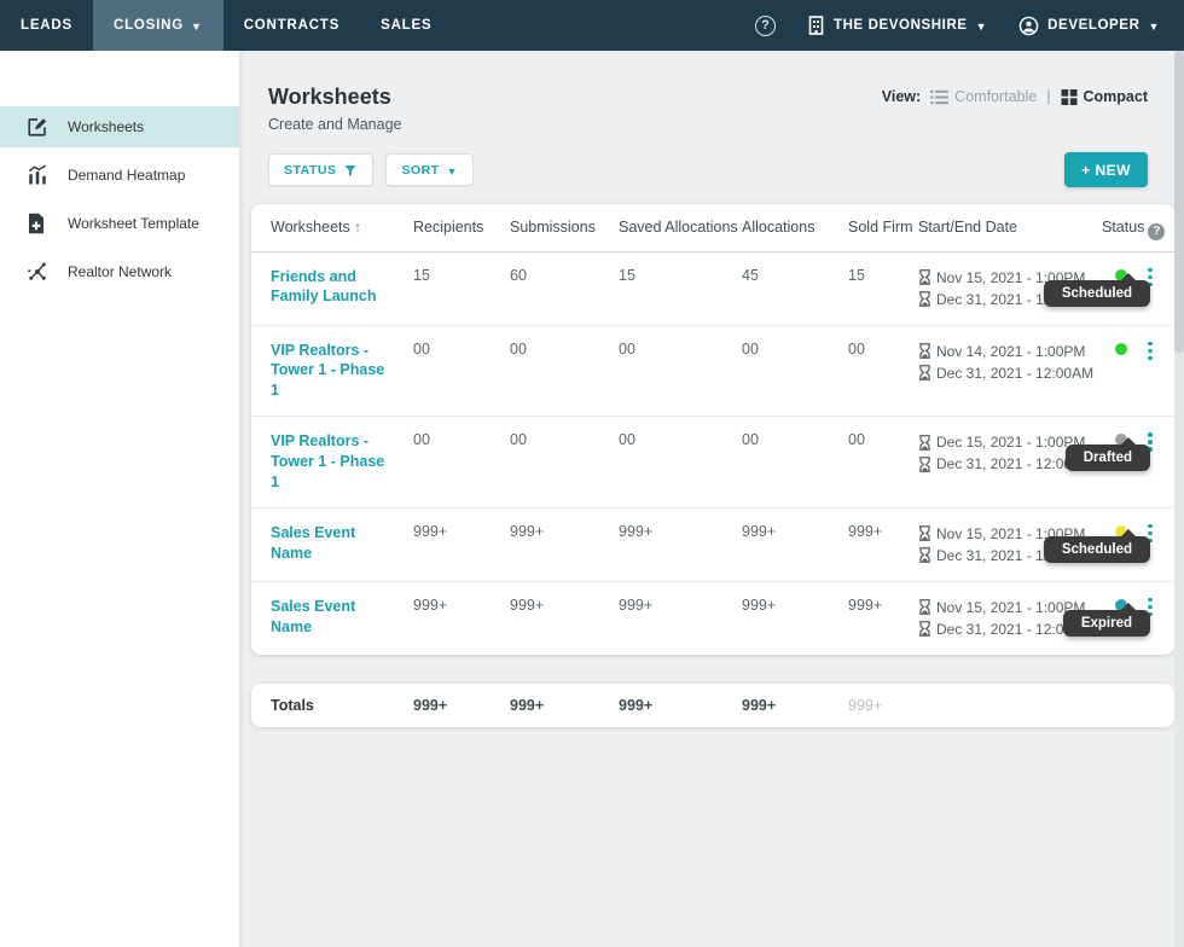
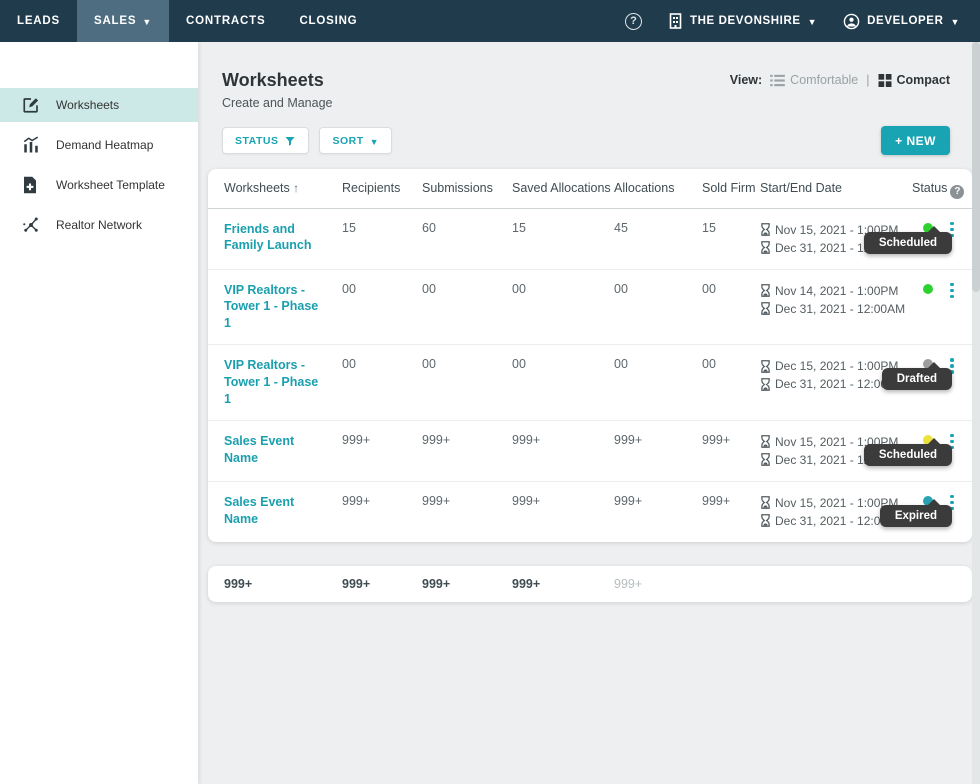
  LEADS
- CLOSING
+ SALES
  ▼
  CONTRACTS
- SALES
+ CLOSING
  ?
  THE DEVONSHIRE
  ▼
  DEVELOPER
  ▼
  Worksheets
  Demand Heatmap
  Worksheet Template
  Realtor Network
  Worksheets
  Create and Manage
  View:
  Comfortable
  |
  Compact
  STATUS
  SORT
  ▼
  + NEW
  Worksheets ↑
  Recipients
  Submissions
  Saved Allocations
  Allocations
  Sold Firm
  Start/End Date
  Status ?
  Friends and Family Launch
  15
  60
  15
  45
  15
  Nov 15, 2021 - 1:00PM
  Scheduled
  VIP Realtors - Tower 1 - Phase 1
  00
  00
  00
  00
  00
  Nov 14, 2021 - 1:00PM
  Dec 31, 2021 - 12:00AM
  VIP Realtors - Tower 1 - Phase 1
  00
  00
  00
  00
  00
  Dec 15, 2021 - 1:00PM
  Dec 31, 2021 - 12:0
  Drafted
  Sales Event Name
  999+
  999+
  999+
  999+
  999+
  Nov 15, 2021 - 1:00PM
  Scheduled
  Sales Event Name
  999+
  999+
  999+
  999+
  999+
  Nov 15, 2021 - 1:00PM
  Dec 31, 2021 - 12:0
  Expired
- Totals
  999+
  999+
  999+
  999+
  999+
